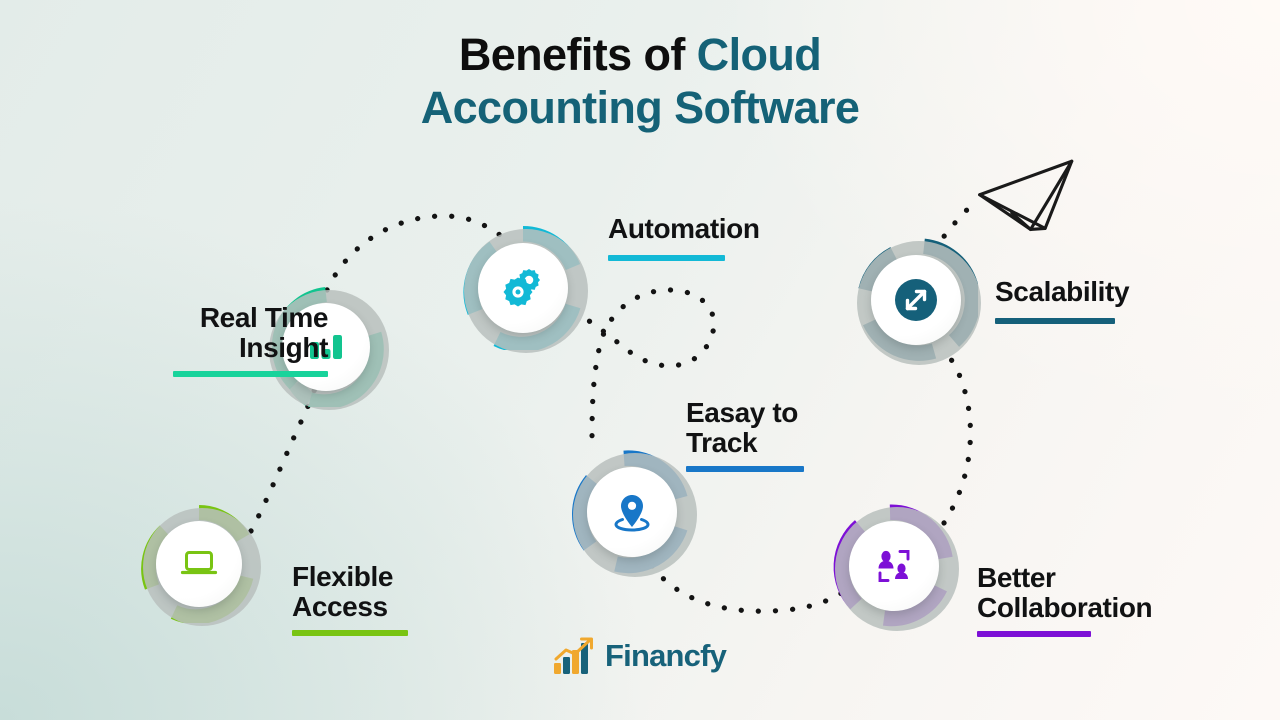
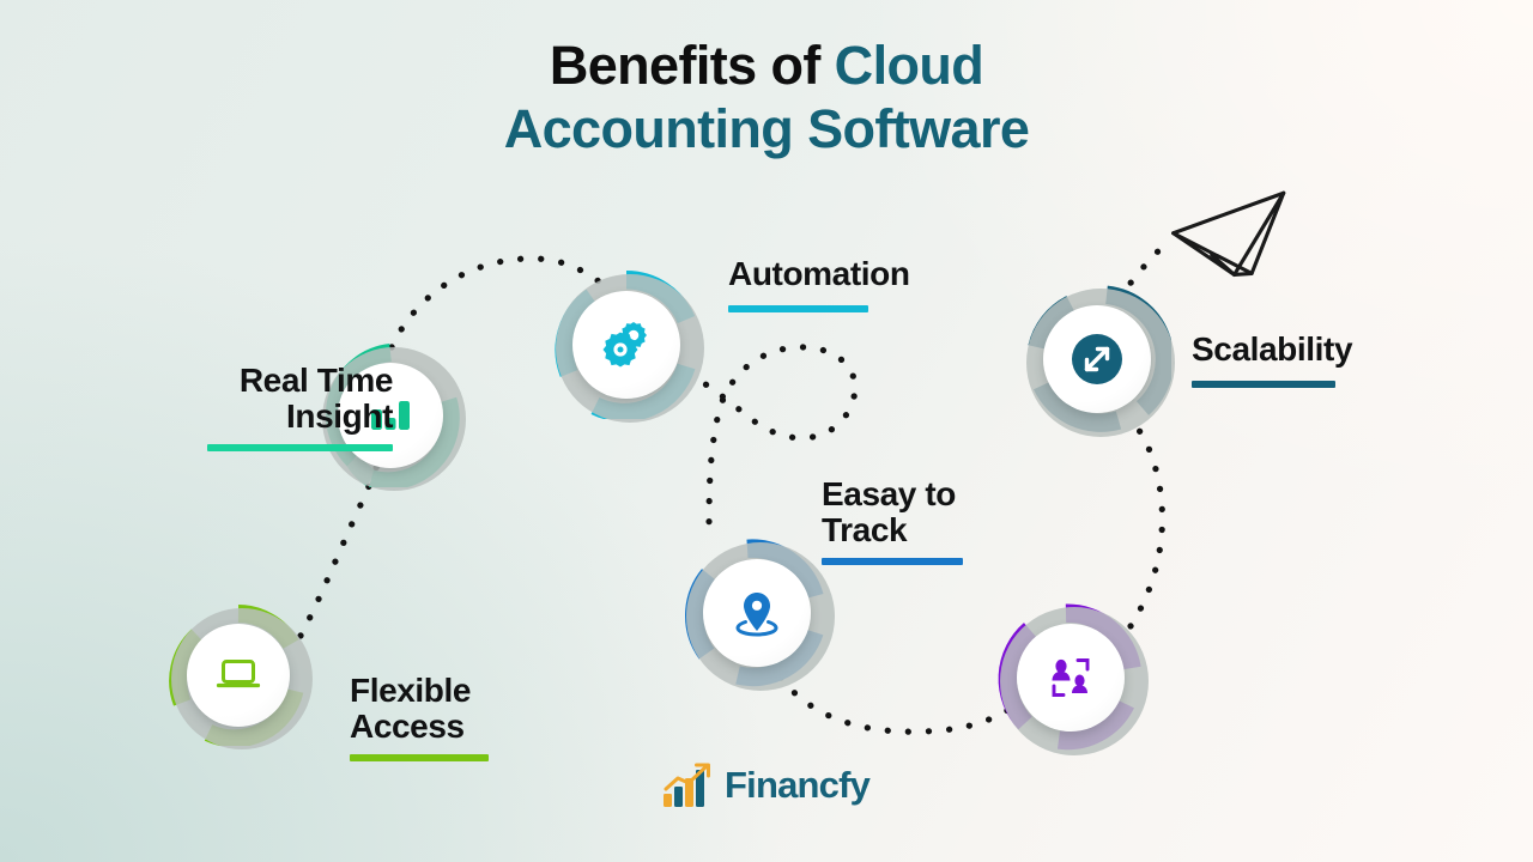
  Benefits of Cloud
  Accounting Software
  Real Time
  Insight
  Automation
  Scalability
  Easay to
  Track
  Flexible
  Access
- Better
- Collaboration
  Financfy
